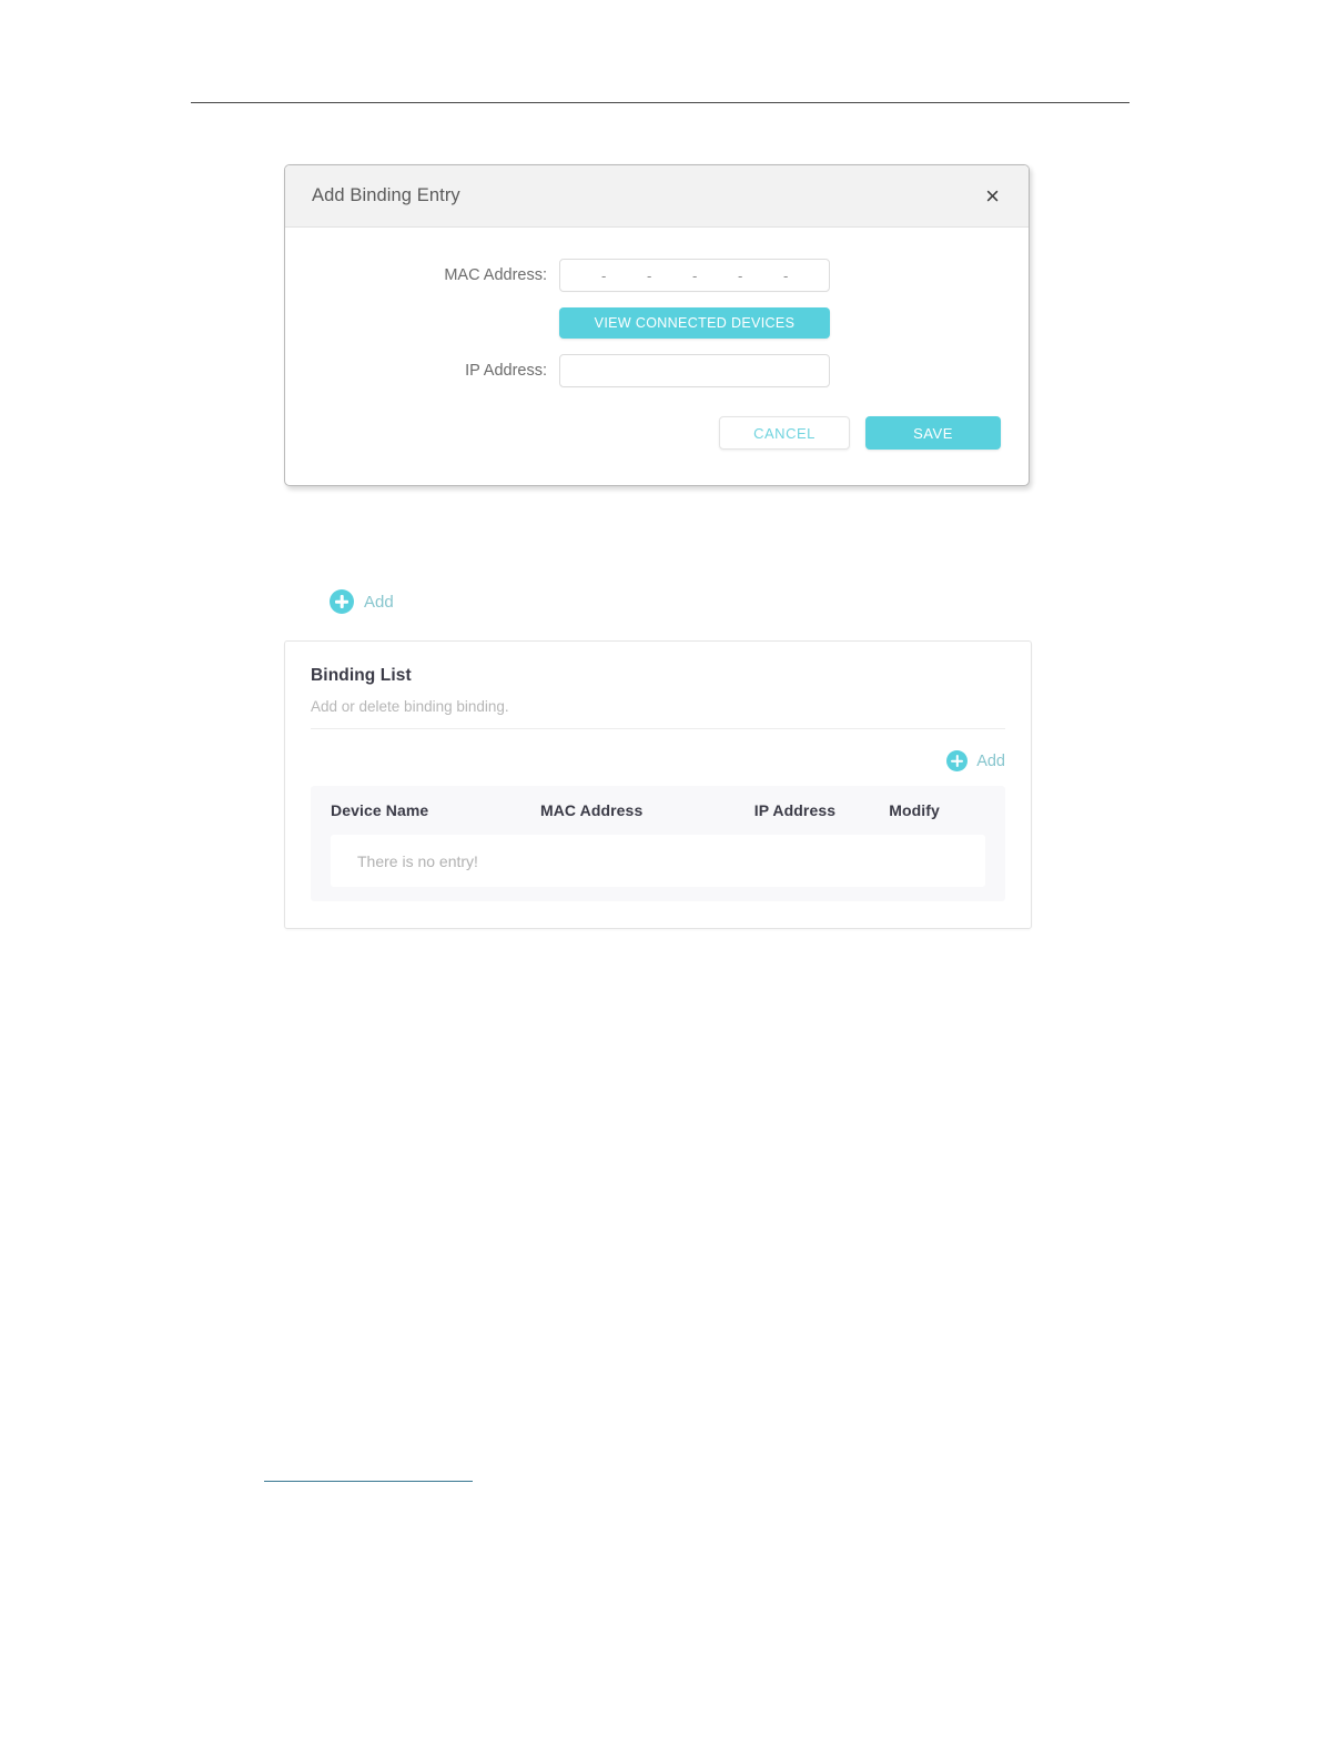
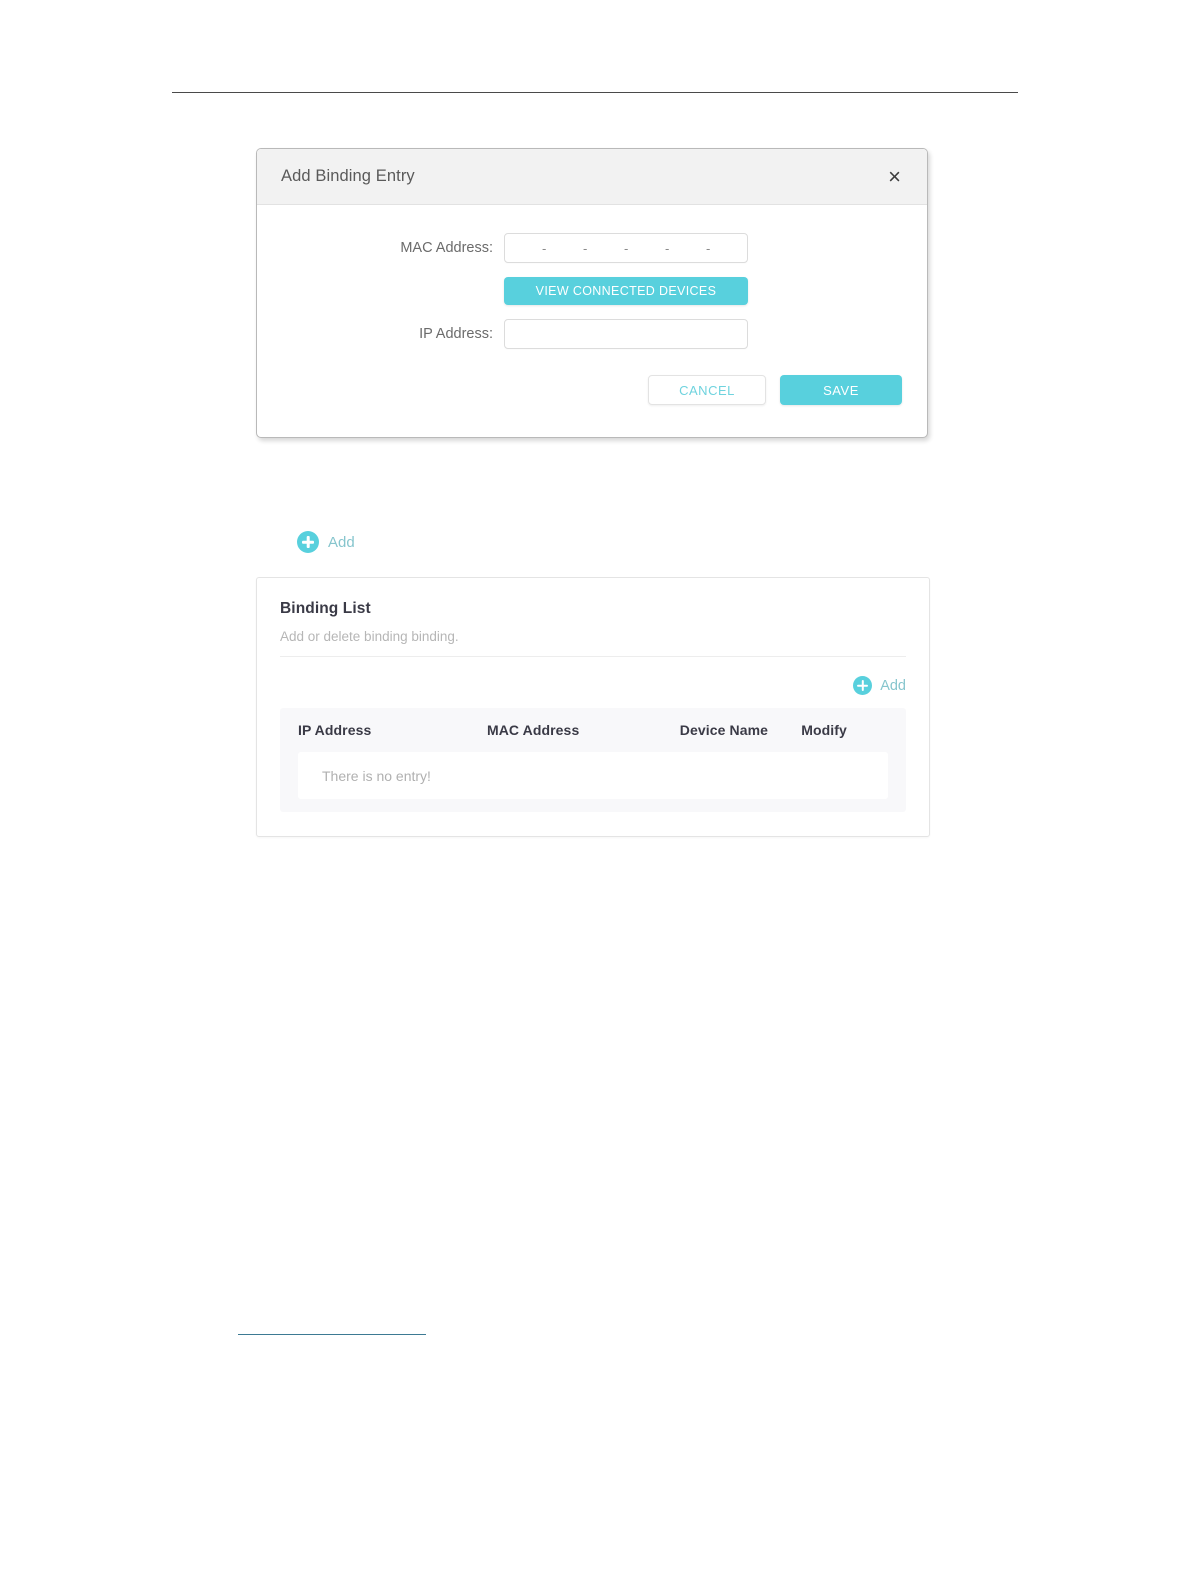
  Add Binding Entry
  ×
  MAC Address:
  -
  -
  -
  -
  -
  VIEW CONNECTED DEVICES
  IP Address:
  CANCEL
  SAVE
  Add
  Binding List
  Add or delete binding binding.
  Add
- Device Name
+ IP Address
  MAC Address
- IP Address
+ Device Name
  Modify
  There is no entry!
